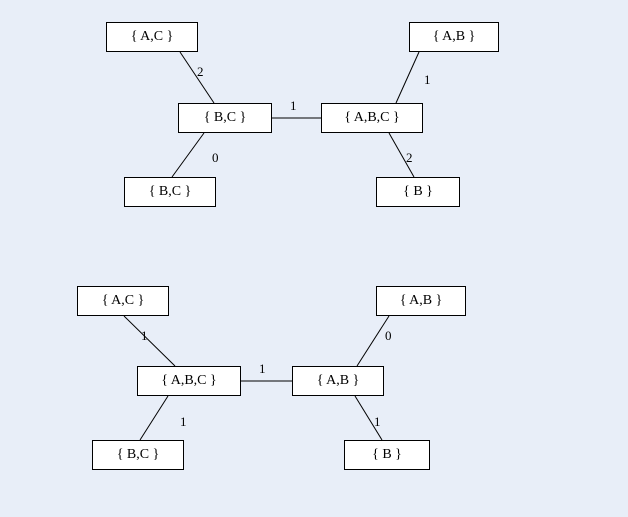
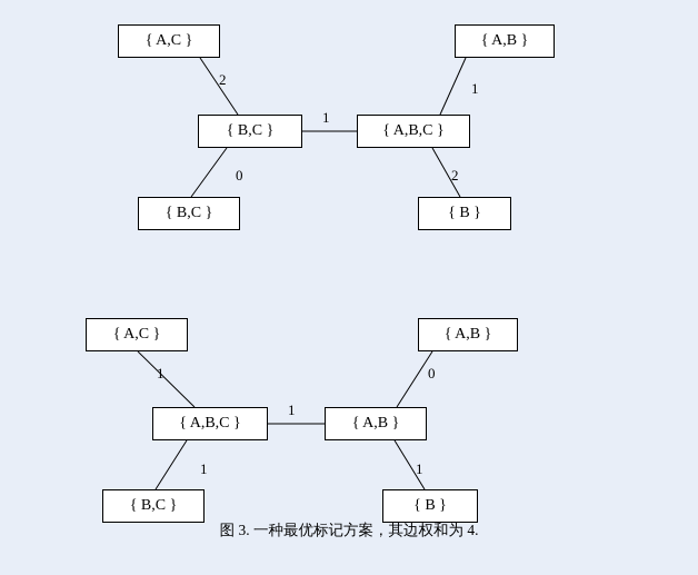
  { A,C }
  { A,B }
  { B,C }
  { A,B,C }
  { B,C }
  { B }
  2
  1
  1
  0
  2
  { A,C }
  { A,B }
  { A,B,C }
  { A,B }
  { B,C }
  { B }
  1
  0
  1
  1
  1
+ 图 3. 一种最优标记方案，其边权和为 4.
